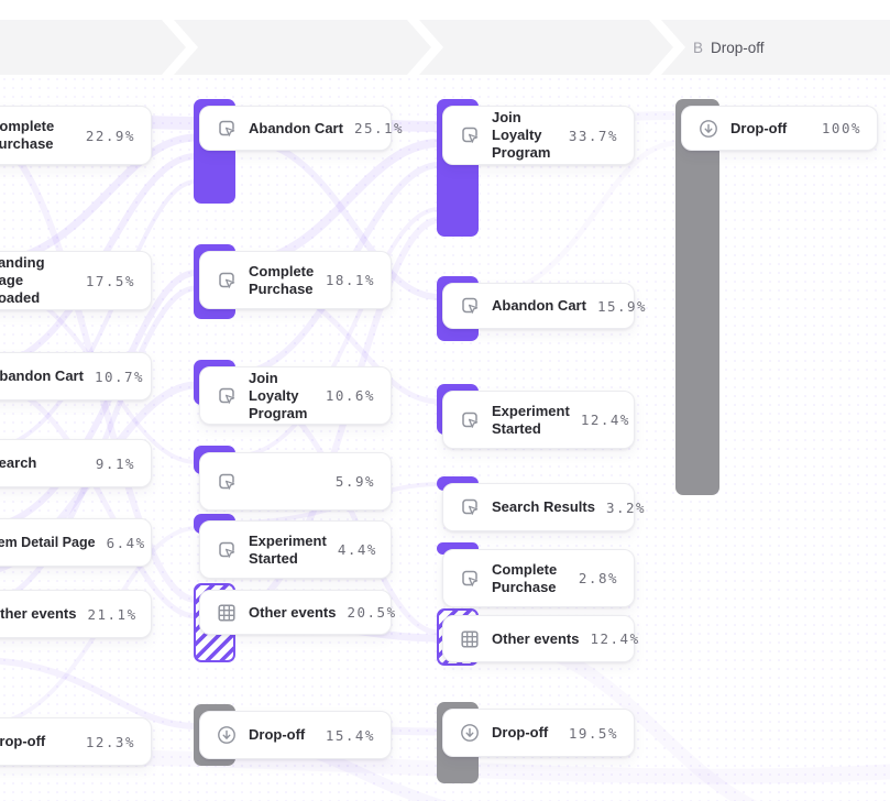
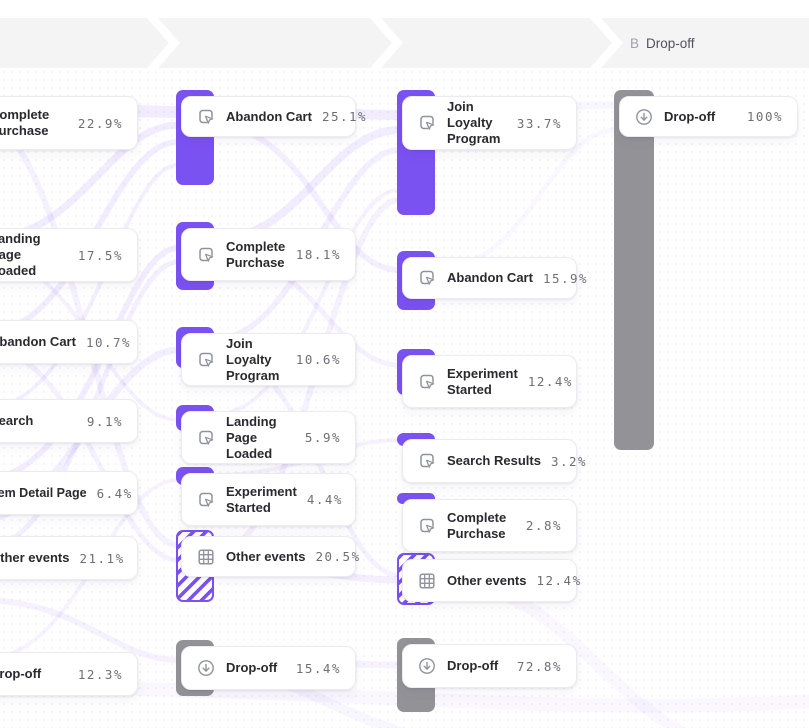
  B
  Drop-off
  omplete urchase
  22.9%
  anding age oaded
  17.5%
  bandon Cart
  10.7%
  earch
  9.1%
  em Detail Page
  6.4%
  ther events
  21.1%
  rop-off
  12.3%
  Abandon Cart
  25.1%
  Complete Purchase
  18.1%
  Join Loyalty Program
  10.6%
+ Landing Page Loaded
  5.9%
  Experiment Started
  4.4%
  Other events
  20.5%
  Drop-off
  15.4%
  Join Loyalty Program
  33.7%
  Abandon Cart
  15.9%
  Experiment Started
  12.4%
  Search Results
  3.2%
  Complete Purchase
  2.8%
  Other events
  12.4%
  Drop-off
- 19.5%
+ 72.8%
  Drop-off
  100%
